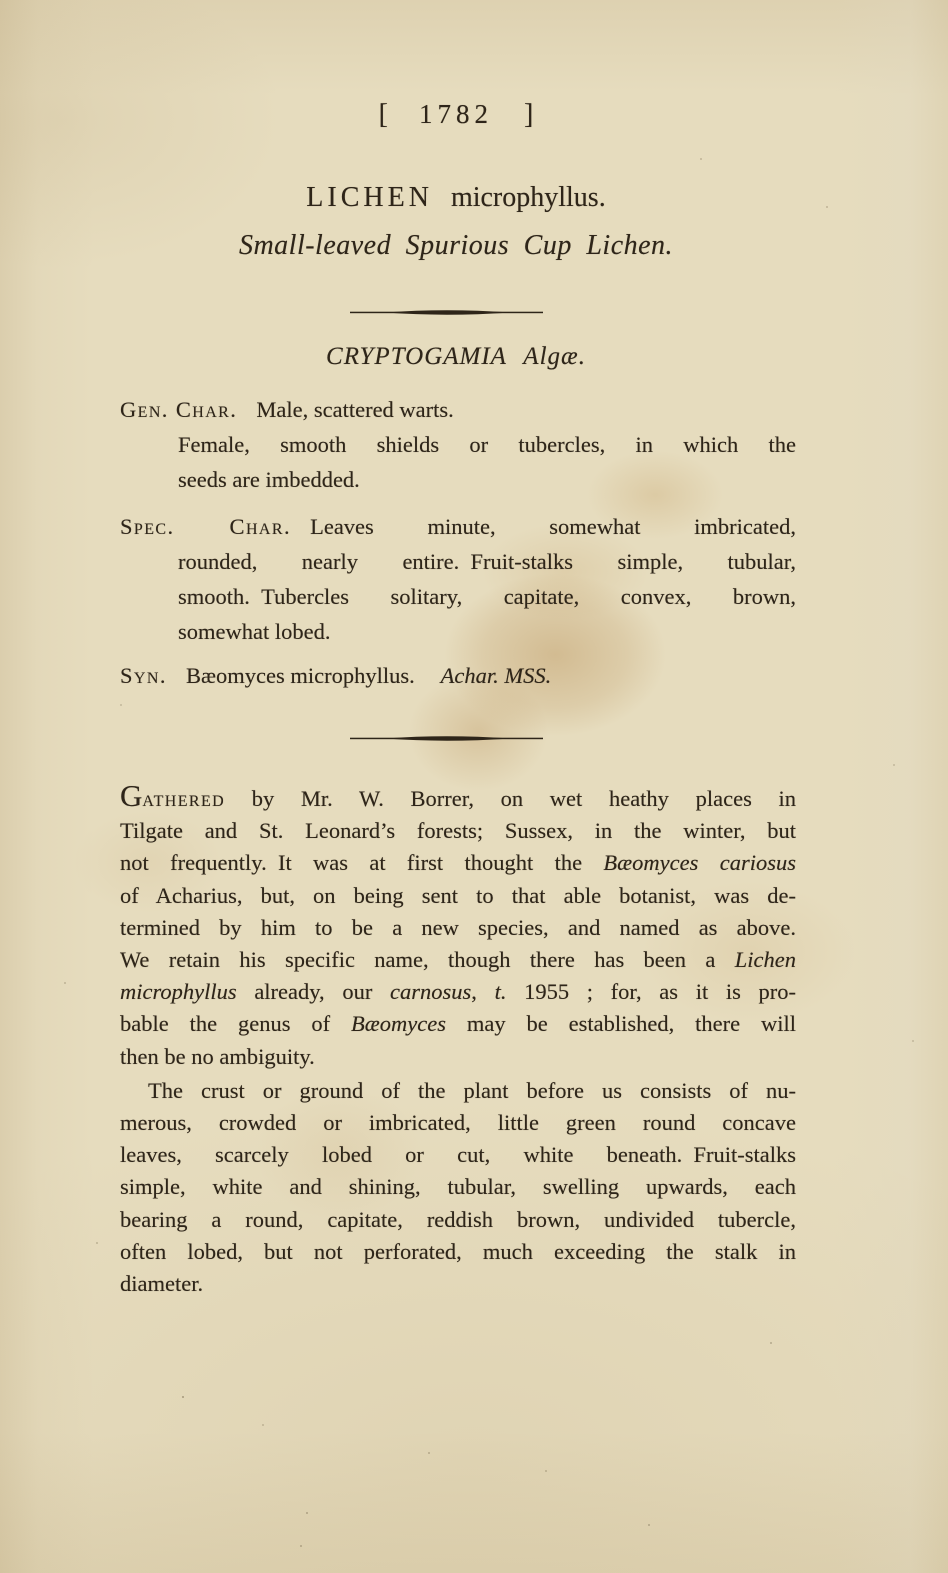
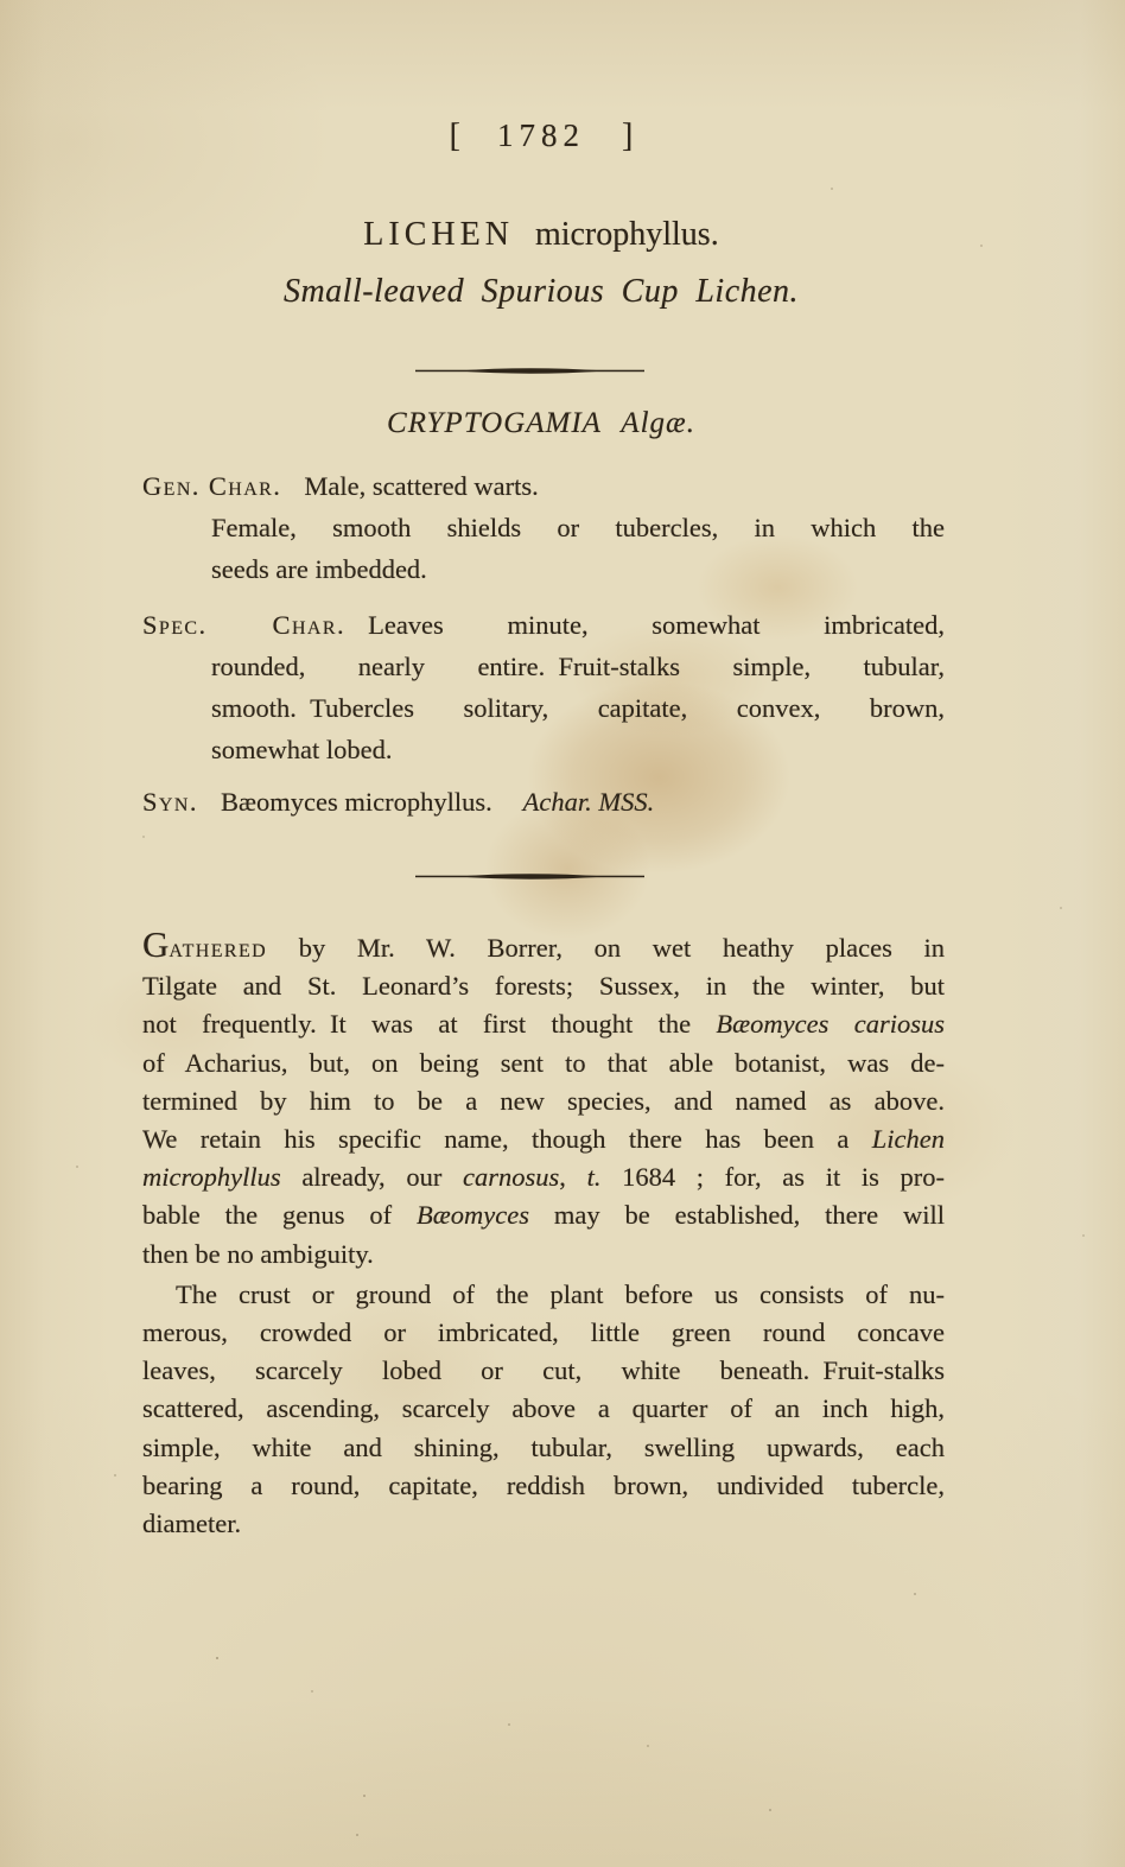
  [ 1782 ]
  LICHEN microphyllus.
  Small-leaved Spurious Cup Lichen.
  CRYPTOGAMIA Algæ.
  Gen. Char. Male, scattered warts.
  Female, smooth shields or tubercles, in which the
  seeds are imbedded.
  Spec. Char. Leaves minute, somewhat imbricated,
  rounded, nearly entire. Fruit-stalks simple, tubular,
  smooth. Tubercles solitary, capitate, convex, brown,
  somewhat lobed.
  Syn. Bæomyces microphyllus. Achar. MSS.
  Gathered by Mr. W. Borrer, on wet heathy places in
  Tilgate and St. Leonard’s forests; Sussex, in the winter, but
  not frequently. It was at first thought the Bæomyces cariosus
  of Acharius, but, on being sent to that able botanist, was de-
  termined by him to be a new species, and named as above.
  We retain his specific name, though there has been a Lichen
- microphyllus already, our carnosus, t. 1955 ; for, as it is pro-
+ microphyllus already, our carnosus, t. 1684 ; for, as it is pro-
  bable the genus of Bæomyces may be established, there will
  then be no ambiguity.
  The crust or ground of the plant before us consists of nu-
  merous, crowded or imbricated, little green round concave
  leaves, scarcely lobed or cut, white beneath. Fruit-stalks
+ scattered, ascending, scarcely above a quarter of an inch high,
  simple, white and shining, tubular, swelling upwards, each
  bearing a round, capitate, reddish brown, undivided tubercle,
- often lobed, but not perforated, much exceeding the stalk in
  diameter.
